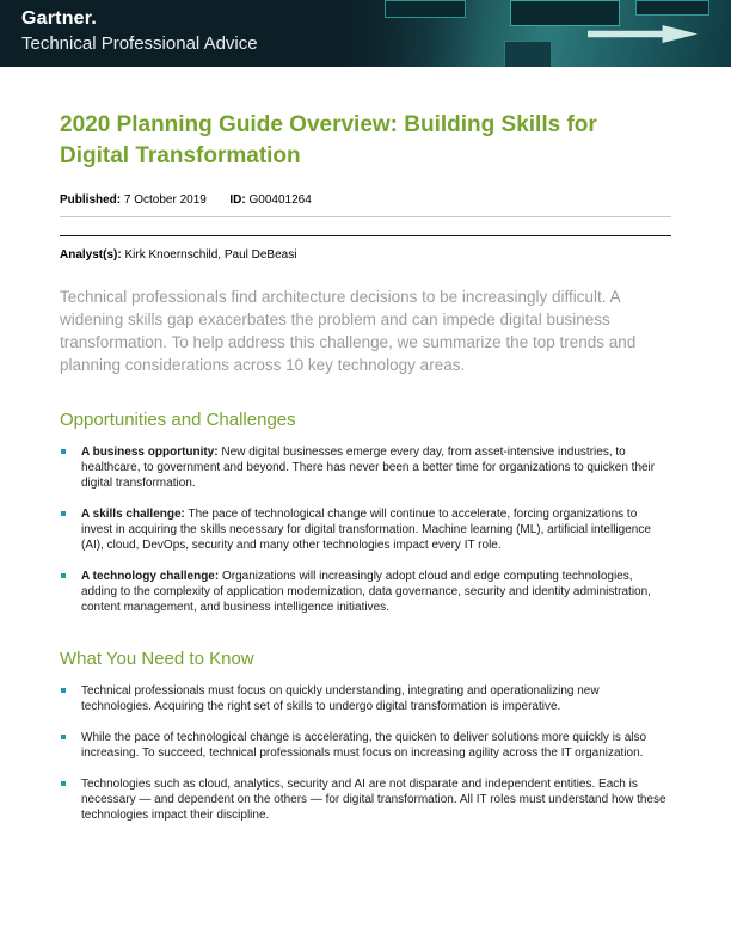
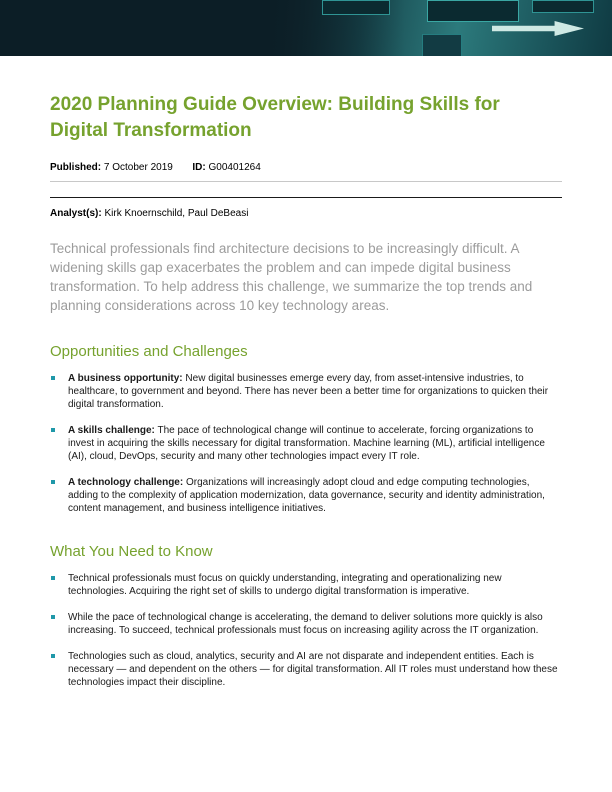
- Gartner.
- Technical Professional Advice
  2020 Planning Guide Overview: Building Skills for Digital Transformation
  Published: 7 October 2019 ID: G00401264
  Analyst(s): Kirk Knoernschild, Paul DeBeasi
  Technical professionals find architecture decisions to be increasingly difficult. A widening skills gap exacerbates the problem and can impede digital business transformation. To help address this challenge, we summarize the top trends and planning considerations across 10 key technology areas.
  Opportunities and Challenges
  A business opportunity: New digital businesses emerge every day, from asset-intensive industries, to healthcare, to government and beyond. There has never been a better time for organizations to quicken their digital transformation.
  A skills challenge: The pace of technological change will continue to accelerate, forcing organizations to invest in acquiring the skills necessary for digital transformation. Machine learning (ML), artificial intelligence (AI), cloud, DevOps, security and many other technologies impact every IT role.
  A technology challenge: Organizations will increasingly adopt cloud and edge computing technologies, adding to the complexity of application modernization, data governance, security and identity administration, content management, and business intelligence initiatives.
  What You Need to Know
  Technical professionals must focus on quickly understanding, integrating and operationalizing new technologies. Acquiring the right set of skills to undergo digital transformation is imperative.
- While the pace of technological change is accelerating, the quicken to deliver solutions more quickly is also increasing. To succeed, technical professionals must focus on increasing agility across the IT organization.
+ While the pace of technological change is accelerating, the demand to deliver solutions more quickly is also increasing. To succeed, technical professionals must focus on increasing agility across the IT organization.
  Technologies such as cloud, analytics, security and AI are not disparate and independent entities. Each is necessary — and dependent on the others — for digital transformation. All IT roles must understand how these technologies impact their discipline.
